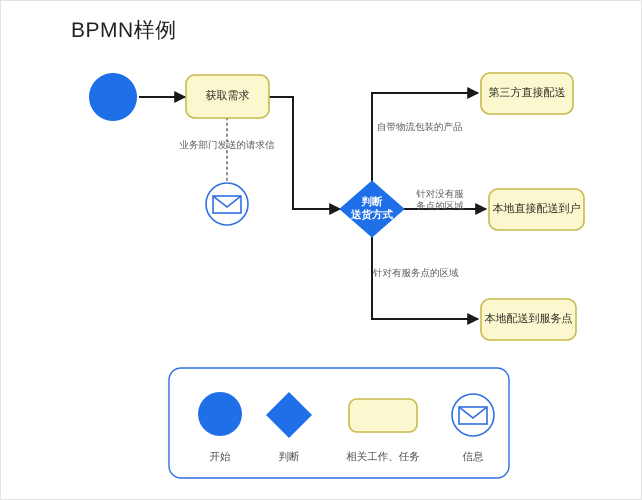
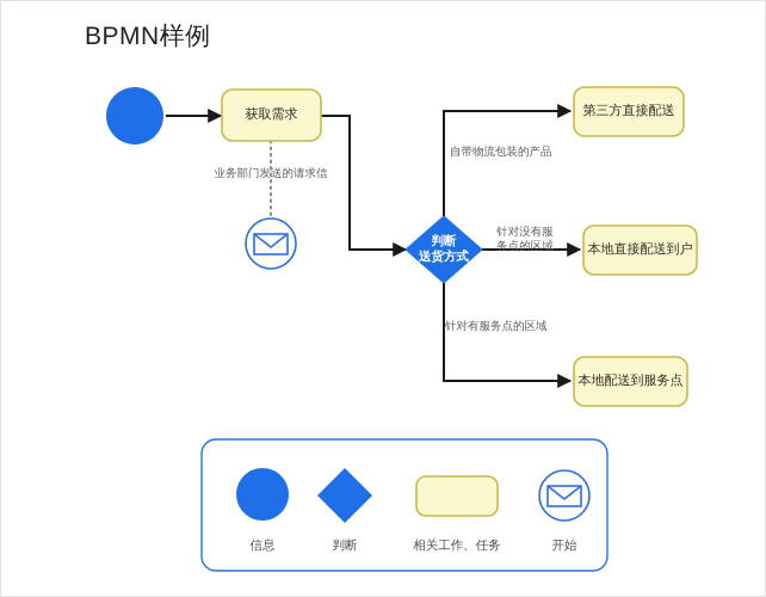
  BPMN样例
  获取需求
  业务部门发送的请求信
  判断
  送货方式
  第三方直接配送
  本地直接配送到户
  本地配送到服务点
  自带物流包装的产品
  针对没有服
  务点的区域
  针对有服务点的区域
- 开始
+ 信息
  判断
  相关工作、任务
- 信息
+ 开始
